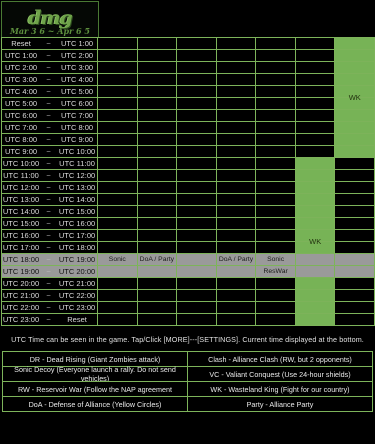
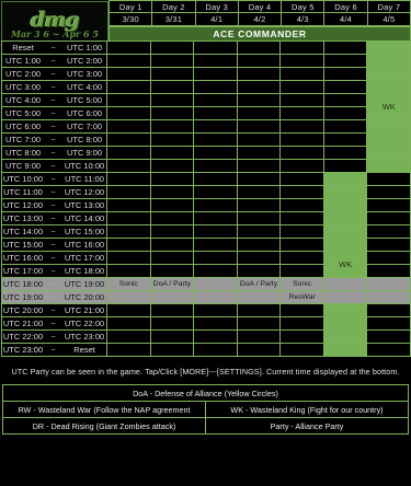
  dmg
  Mar 3 6 ~ Apr 6 5
+ Day 1
+ Day 2
+ Day 3
+ Day 4
+ Day 5
+ Day 6
+ Day 7
+ 3/30
+ 3/31
+ 4/1
+ 4/2
+ 4/3
+ 4/4
+ 4/5
+ ACE COMMANDER
  Reset
  ~
  UTC 1:00
  UTC 1:00
  ~
  UTC 2:00
  UTC 2:00
  ~
  UTC 3:00
  UTC 3:00
  ~
  UTC 4:00
  UTC 4:00
  ~
  UTC 5:00
  UTC 5:00
  ~
  UTC 6:00
  UTC 6:00
  ~
  UTC 7:00
  UTC 7:00
  ~
  UTC 8:00
  UTC 8:00
  ~
  UTC 9:00
  UTC 9:00
  ~
  UTC 10:00
  UTC 10:00
  ~
  UTC 11:00
  UTC 11:00
  ~
  UTC 12:00
  UTC 12:00
  ~
  UTC 13:00
  UTC 13:00
  ~
  UTC 14:00
  UTC 14:00
  ~
  UTC 15:00
  UTC 15:00
  ~
  UTC 16:00
  UTC 16:00
  ~
  UTC 17:00
  UTC 17:00
  ~
  UTC 18:00
  UTC 18:00
  UTC 19:00
  UTC 19:00
  UTC 20:00
  UTC 20:00
  ~
  UTC 21:00
  UTC 21:00
  ~
  UTC 22:00
  UTC 22:00
  ~
  UTC 23:00
  UTC 23:00
  ~
  Reset
  WK
  WK
- UTC Time can be seen in the game. Tap/Click [MORE]---[SETTINGS]. Current time displayed at the bottom.
+ UTC Party can be seen in the game. Tap/Click [MORE]---[SETTINGS]. Current time displayed at the bottom.
- DR - Dead Rising (Giant Zombies attack)
+ DoA - Defense of Alliance (Yellow Circles)
- Clash - Alliance Clash (RW, but 2 opponents)
- Sonic Decoy (Everyone launch a rally. Do not send vehicles)
- VC - Valiant Conquest (Use 24-hour shields)
- RW - Reservoir War (Follow the NAP agreement
+ RW - Wasteland War (Follow the NAP agreement
  WK - Wasteland King (Fight for our country)
- DoA - Defense of Alliance (Yellow Circles)
+ DR - Dead Rising (Giant Zombies attack)
  Party - Alliance Party
